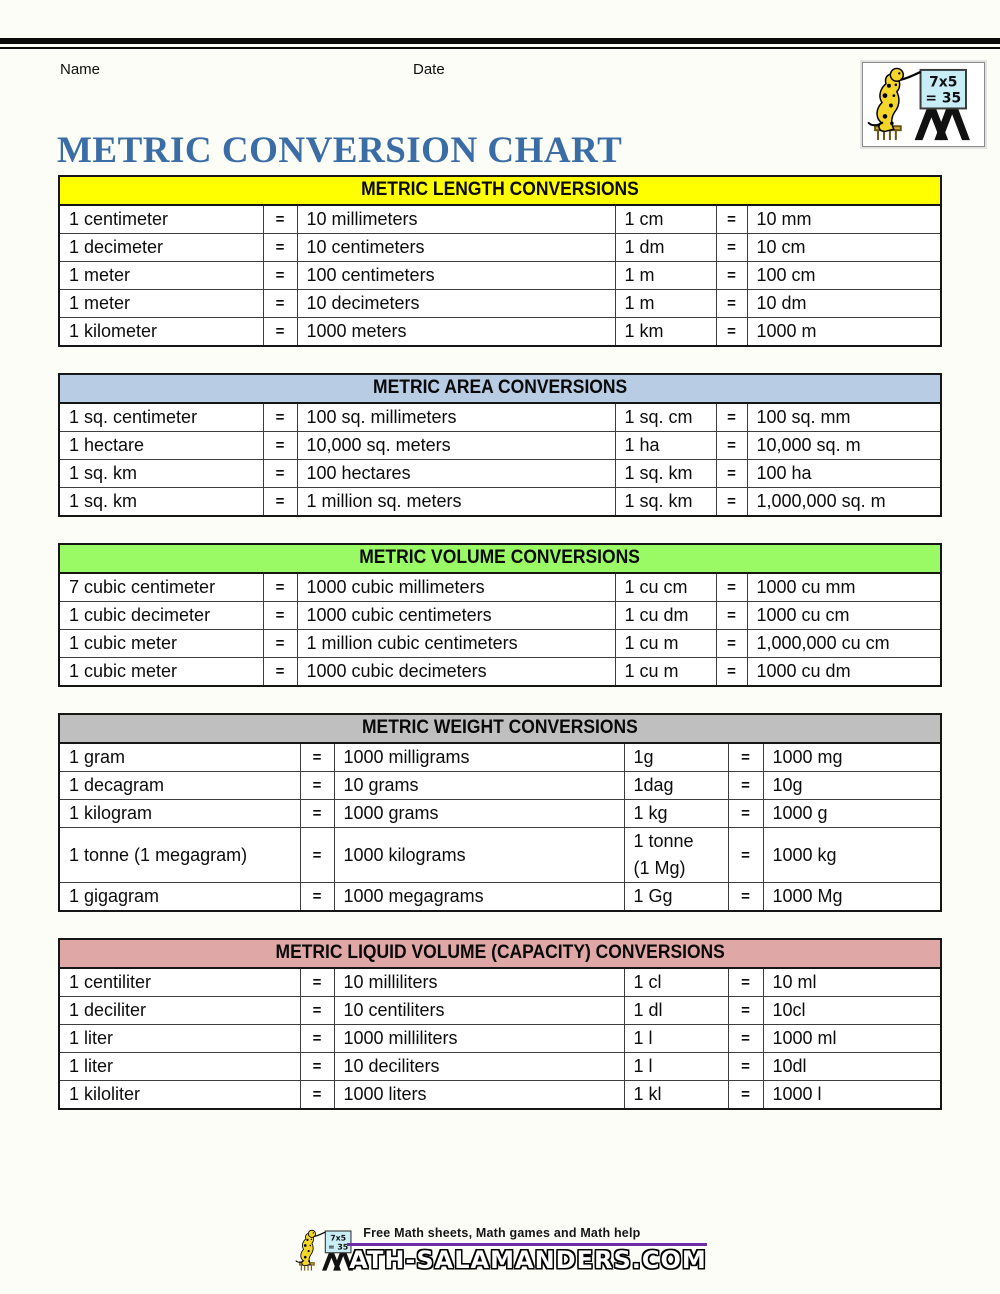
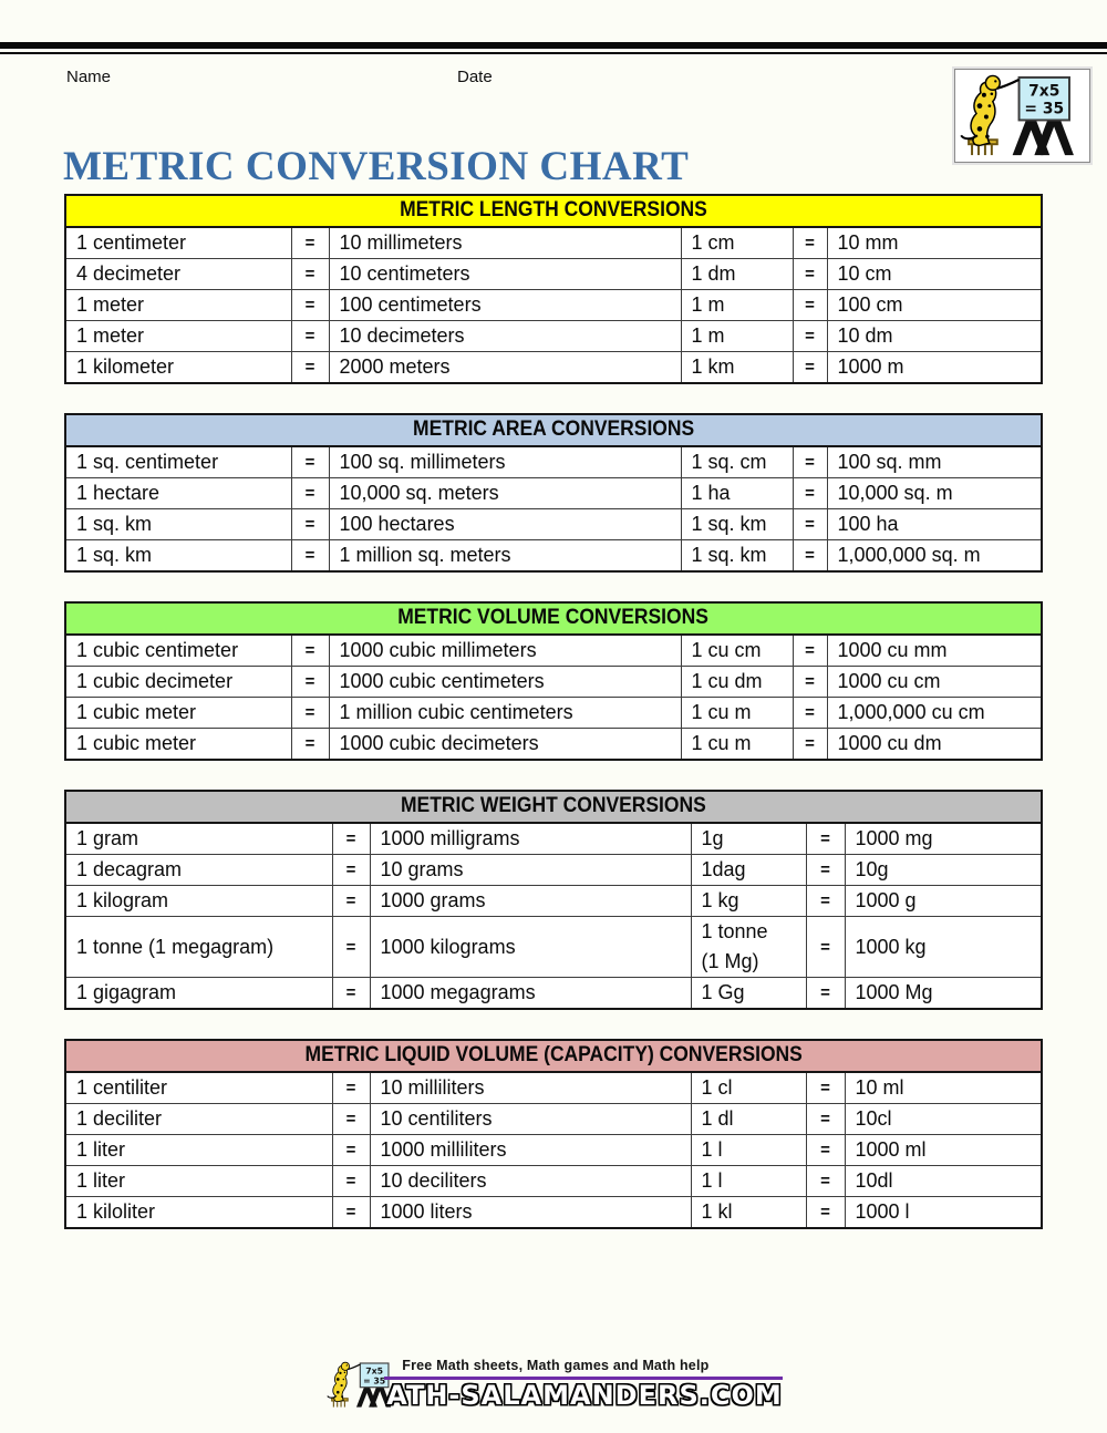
  Name
  Date
  METRIC CONVERSION CHART
  METRIC LENGTH CONVERSIONS
  1 centimeter	=	10 millimeters	1 cm	=	10 mm
- 1 decimeter	=	10 centimeters	1 dm	=	10 cm
+ 4 decimeter	=	10 centimeters	1 dm	=	10 cm
  1 meter	=	100 centimeters	1 m	=	100 cm
  1 meter	=	10 decimeters	1 m	=	10 dm
- 1 kilometer	=	1000 meters	1 km	=	1000 m
+ 1 kilometer	=	2000 meters	1 km	=	1000 m
  METRIC AREA CONVERSIONS
  1 sq. centimeter	=	100 sq. millimeters	1 sq. cm	=	100 sq. mm
  1 hectare	=	10,000 sq. meters	1 ha	=	10,000 sq. m
  1 sq. km	=	100 hectares	1 sq. km	=	100 ha
  1 sq. km	=	1 million sq. meters	1 sq. km	=	1,000,000 sq. m
  METRIC VOLUME CONVERSIONS
- 7 cubic centimeter	=	1000 cubic millimeters	1 cu cm	=	1000 cu mm
+ 1 cubic centimeter	=	1000 cubic millimeters	1 cu cm	=	1000 cu mm
  1 cubic decimeter	=	1000 cubic centimeters	1 cu dm	=	1000 cu cm
  1 cubic meter	=	1 million cubic centimeters	1 cu m	=	1,000,000 cu cm
  1 cubic meter	=	1000 cubic decimeters	1 cu m	=	1000 cu dm
  METRIC WEIGHT CONVERSIONS
  1 gram	=	1000 milligrams	1g	=	1000 mg
  1 decagram	=	10 grams	1dag	=	10g
  1 kilogram	=	1000 grams	1 kg	=	1000 g
  1 tonne (1 megagram)	=	1000 kilograms	1 tonne (1 Mg)	=	1000 kg
  1 gigagram	=	1000 megagrams	1 Gg	=	1000 Mg
  METRIC LIQUID VOLUME (CAPACITY) CONVERSIONS
  1 centiliter	=	10 milliliters	1 cl	=	10 ml
  1 deciliter	=	10 centiliters	1 dl	=	10cl
  1 liter	=	1000 milliliters	1 l	=	1000 ml
  1 liter	=	10 deciliters	1 l	=	10dl
  1 kiloliter	=	1000 liters	1 kl	=	1000 l
  Free Math sheets, Math games and Math help
  ATH-SALAMANDERS.COM
